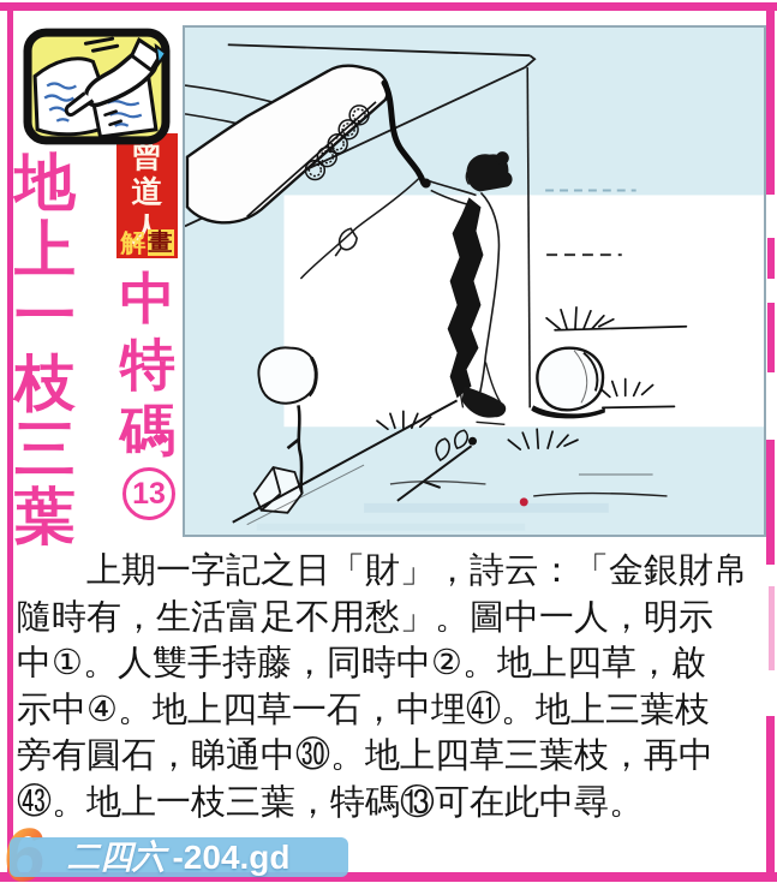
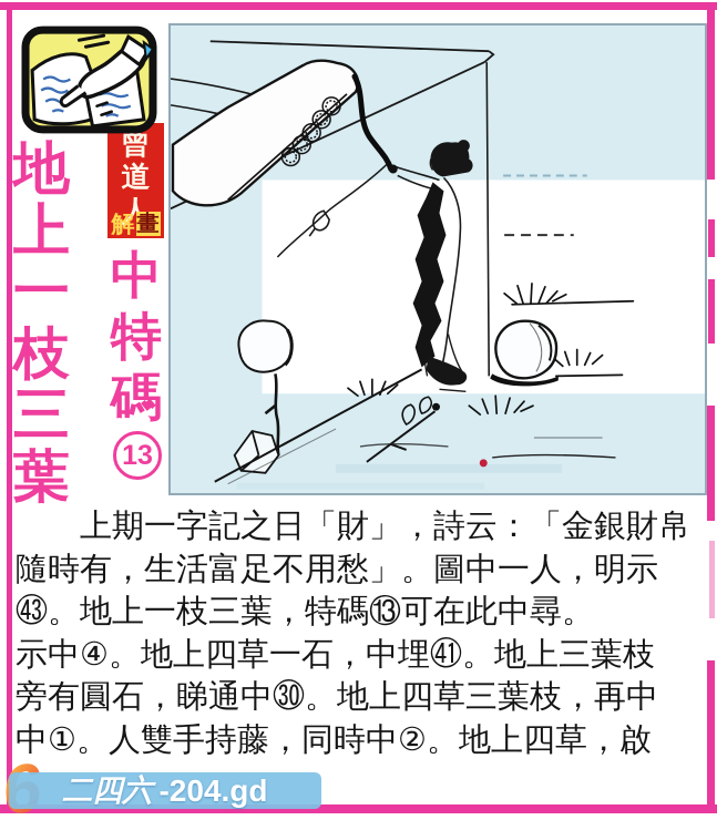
  地上一枝三葉
  曾道人
  解
  畫
  中特碼
  13
  上期一字記之日「財」，詩云：「金銀財帛
  隨時有，生活富足不用愁」。圖中一人，明示
- 中①。人雙手持藤，同時中②。地上四草，啟
+ ㊸。地上一枝三葉，特碼⑬可在此中尋。
  示中④。地上四草一石，中埋㊶。地上三葉枝
  旁有圓石，睇通中㉚。地上四草三葉枝，再中
- ㊸。地上一枝三葉，特碼⑬可在此中尋。
+ 中①。人雙手持藤，同時中②。地上四草，啟
  二四六
  -204.gd
